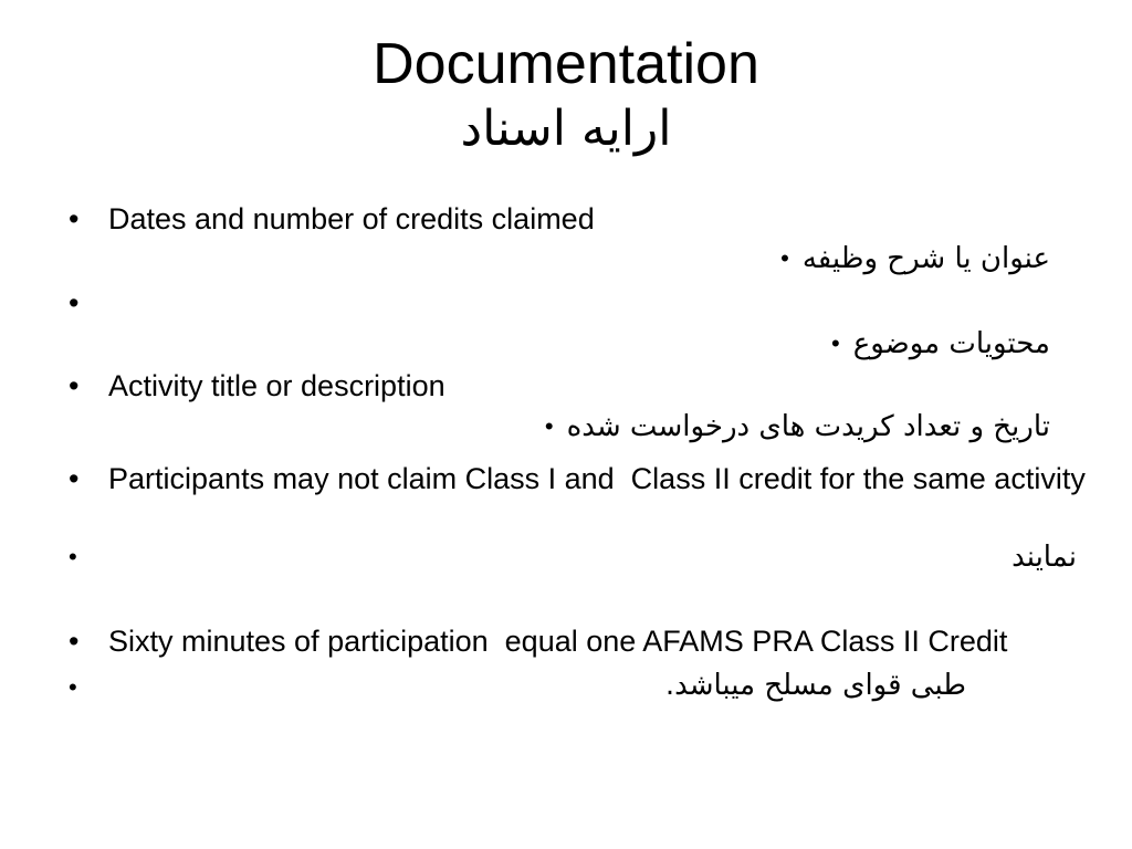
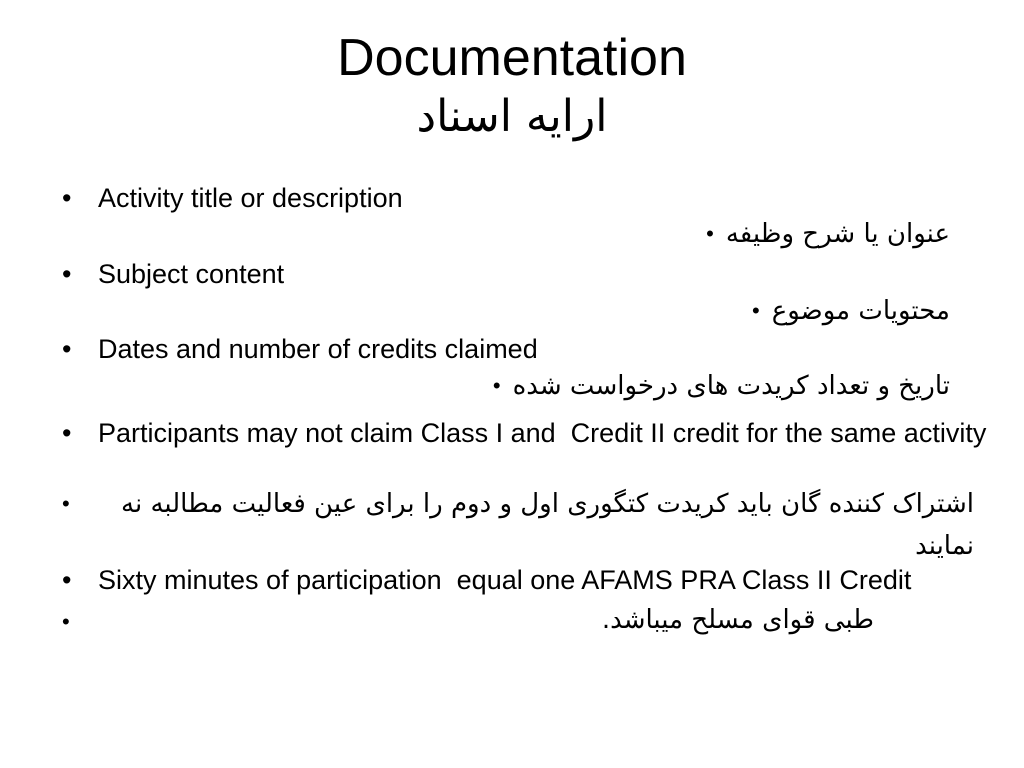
  Documentation
  ارایه اسناد
  •
- Dates and number of credits claimed
+ Activity title or description
  •
  عنوان یا شرح وظیفه
  •
+ Subject content
  •
  محتویات موضوع
  •
- Activity title or description
+ Dates and number of credits claimed
  •
  تاریخ و تعداد کریدت های درخواست شده
  •
- Participants may not claim Class I and Class II credit for the same activity
+ Participants may not claim Class I and Credit II credit for the same activity
  •
+ اشتراک کننده گان باید کریدت کتگوری اول و دوم را برای عین فعالیت مطالبه نه
  نمایند
  •
  Sixty minutes of participation equal one AFAMS PRA Class II Credit
  •
  طبی قوای مسلح میباشد.
